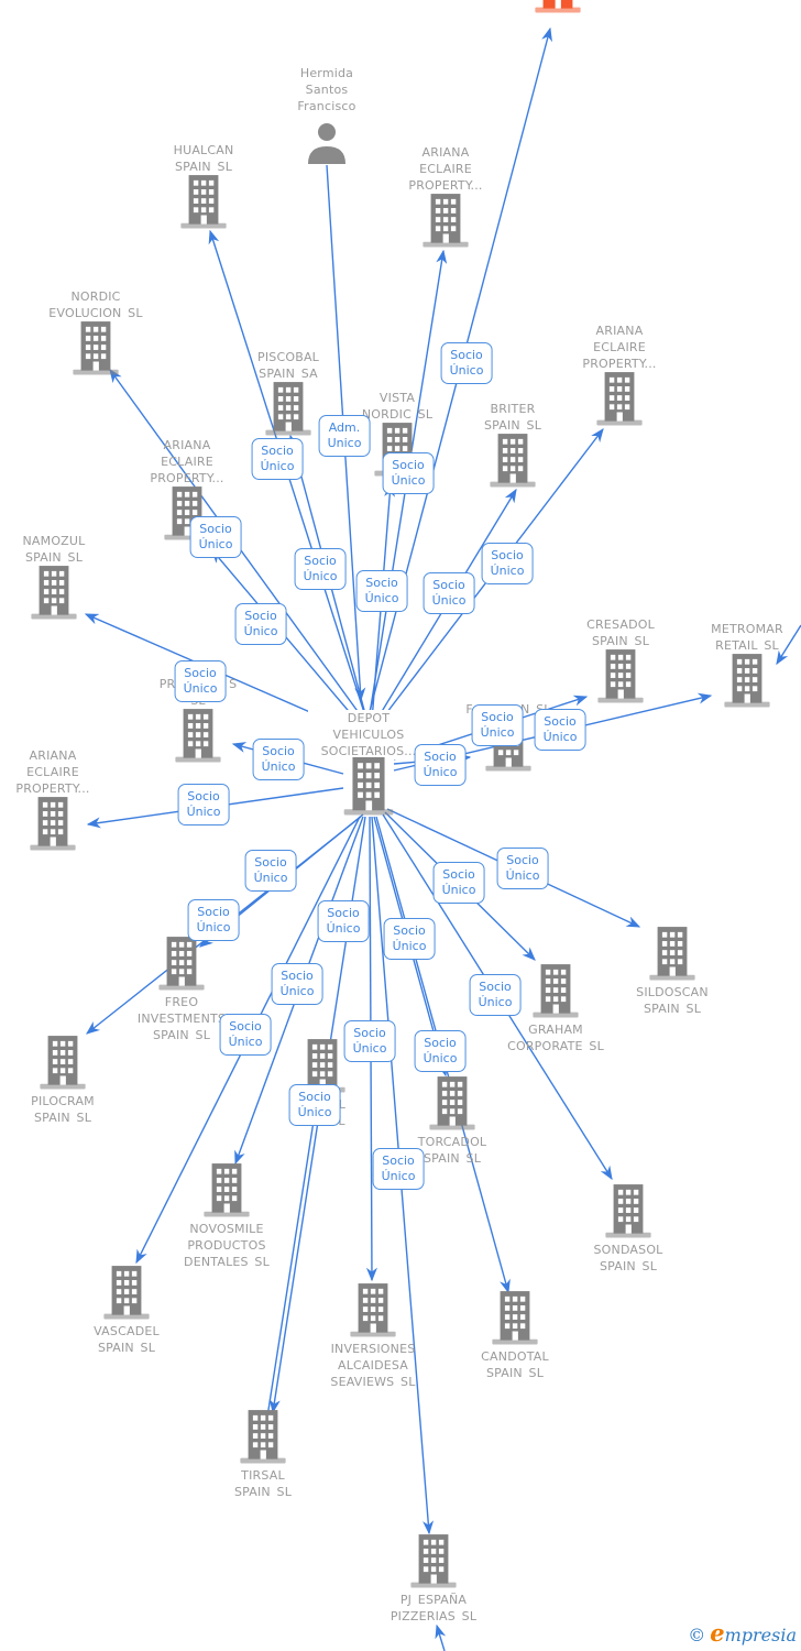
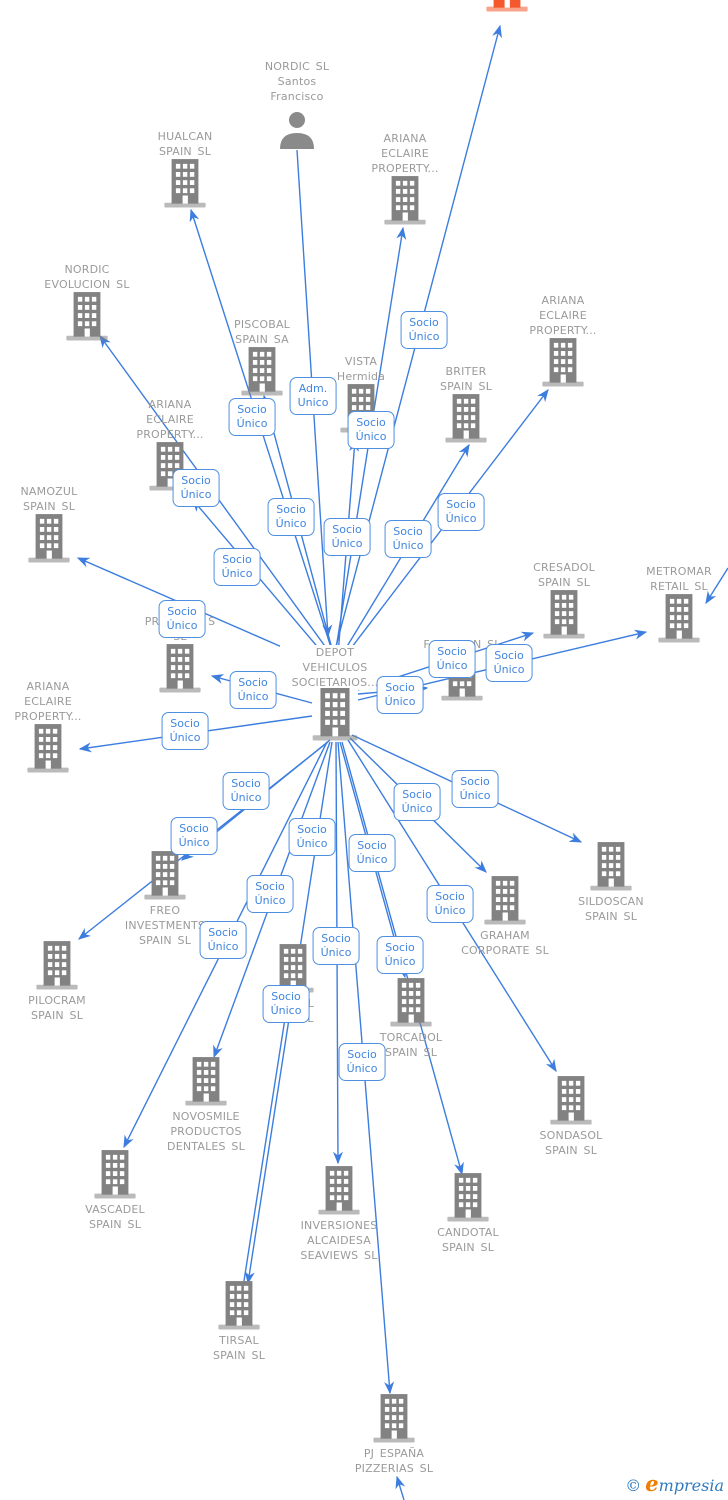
  © empresia
- Hermida
+ NORDIC SL
  Santos
  Francisco
  HUALCAN
  SPAIN SL
  ARIANA
  ECLAIRE
  PROPERTY...
  NORDIC
  EVOLUCION SL
  PISCOBAL
  SPAIN SA
  VISTA
- NORDIC SL
+ Hermida
  BRITER
  SPAIN SL
  ARIANA
  ECLAIRE
  PROPERTY...
  ARIANA
  ECLAIRE
  PROPERTY...
  NAMOZUL
  SPAIN SL
  CRESADOL
  SPAIN SL
  METROMAR
  RETAIL SL
  PR S
  DEPOT
  VEHICULOS
  SOCIETARIOS..
  ARIANA
  ECLAIRE
  PROPERTY...
  FREO
  INVESTMENT
  SPAIN SL
  SILDOSCAN
  SPAIN SL
  GRAHAM
  CORPORATE SL
  PILOCRAM
  SPAIN SL
  TORCADOL
  SPAIN SL
  NOVOSMILE
  PRODUCTOS
  DENTALES SL
  SONDASOL
  SPAIN SL
  VASCADEL
  SPAIN SL
  INVERSIONES
  ALCAIDESA
  SEAVIEWS SL
  CANDOTAL
  SPAIN SL
  TIRSAL
  SPAIN SL
  PJ ESPAÑA
  PIZZERIAS SL
  Socio
  Único
  Adm.
  Unico
  Socio
  Único
  Socio
  Único
  Socio
  Único
  Socio
  Único
  Socio
  Único
  Socio
  Único
  Socio
  Único
  Socio
  Único
  Socio
  Único
  Socio
  Único
  Socio
  Único
  Socio
  Único
  Socio
  Único
  Socio
  Único
  Socio
  Único
  Socio
  Único
  Socio
  Único
  Socio
  Único
  Socio
  Único
  Socio
  Único
  Socio
  Único
  Socio
  Único
  Socio
  Único
  Socio
  Único
  Socio
  Único
  Socio
  Único
  Socio
  Único
